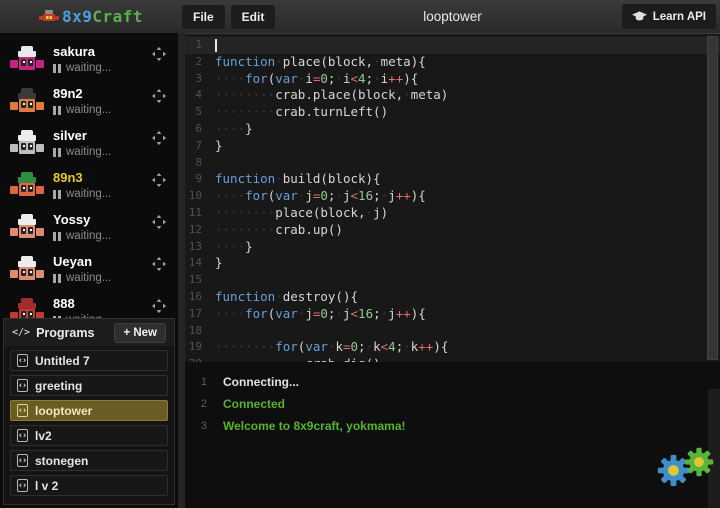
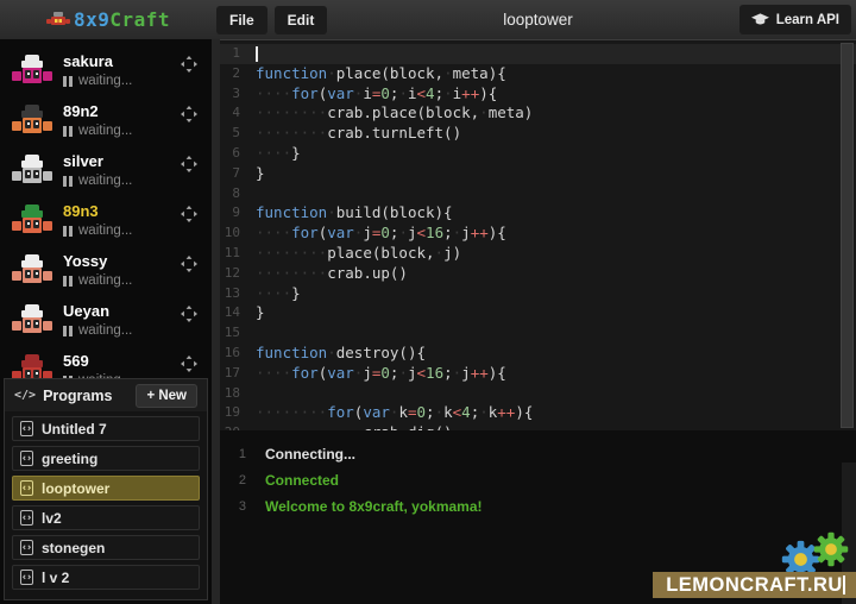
  8x9Craft
  File
  Edit
  looptower
  Learn API
  sakura
  waiting...
  89n2
  waiting...
  silver
  waiting...
  89n3
  waiting...
  Yossy
  waiting...
  Ueyan
  waiting...
- 888
+ 569
  </>
  Programs
  + New
  Untitled 7
  greeting
  looptower
  lv2
  stonegen
  l v 2
  1
  2
  function·place(block,·meta){
  3
  ····for(var·i=0;·i<4;·i++){
  4
  ········crab.place(block,·meta)
  5
  ········crab.turnLeft()
  6
  ····}
  7
  }
  8
  9
  function·build(block){
  10
  ····for(var·j=0;·j<16;·j++){
  11
  ········place(block,·j)
  12
  ········crab.up()
  13
  ····}
  14
  }
  15
  16
  function·destroy(){
  17
  ····for(var·j=0;·j<16;·j++){
  18
  19
  ········for(var·k=0;·k<4;·k++){
  1
  Connecting...
  2
  Connected
  3
  Welcome to 8x9craft, yokmama!
+ LEMONCRAFT.RU
